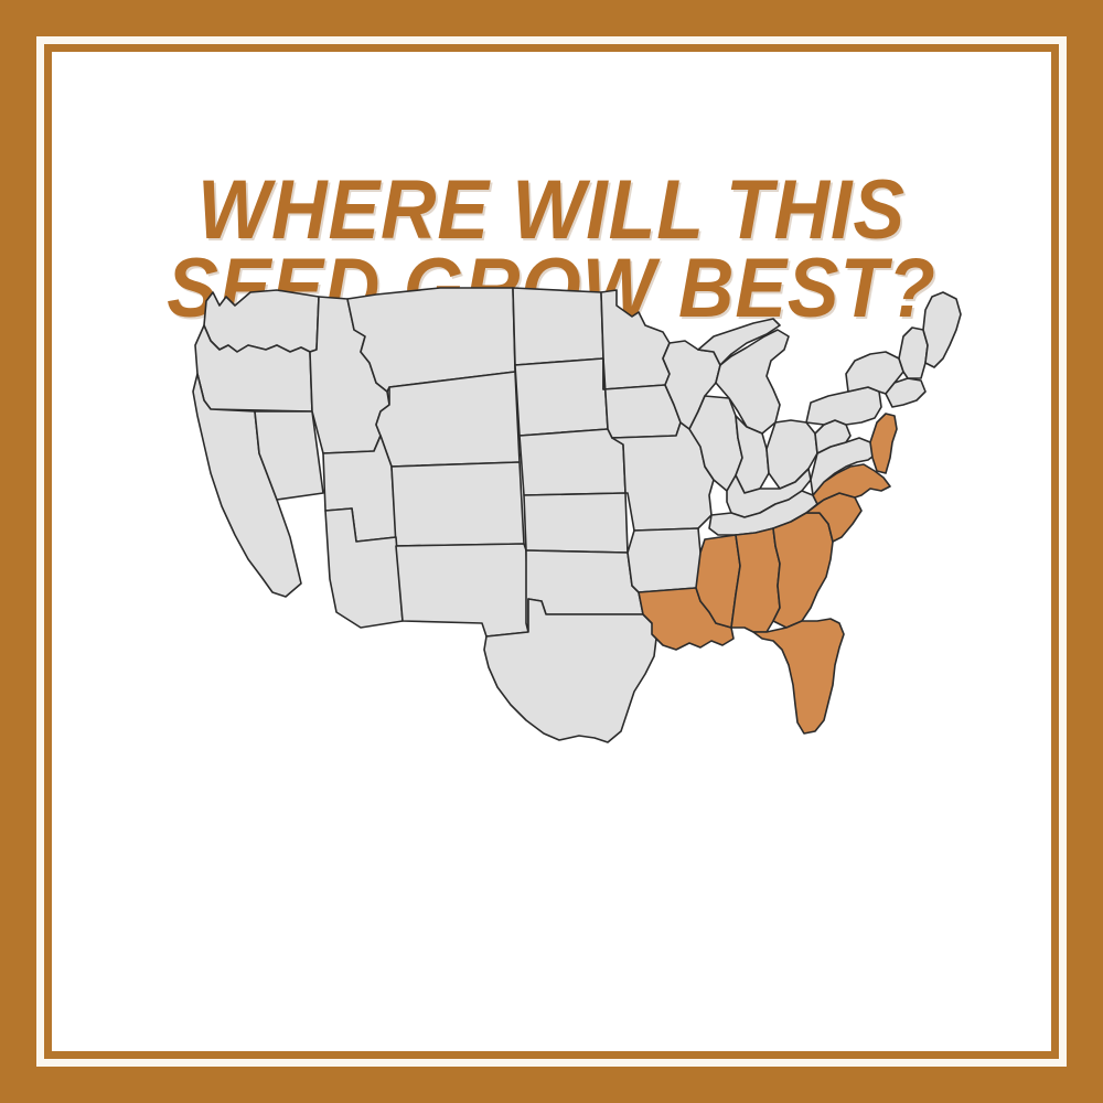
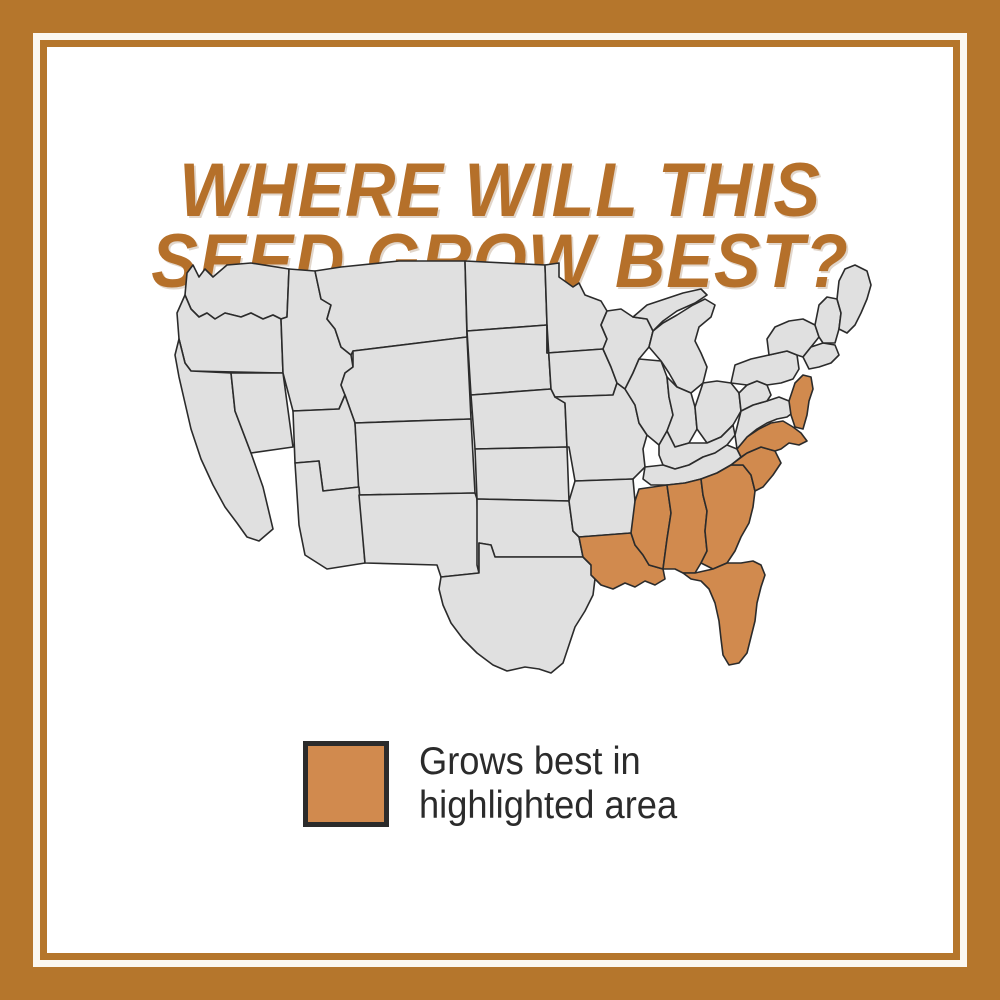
  WHERE WILL THIS
  SEEDOW BEST?
+ Grows best in
+ highlighted area
